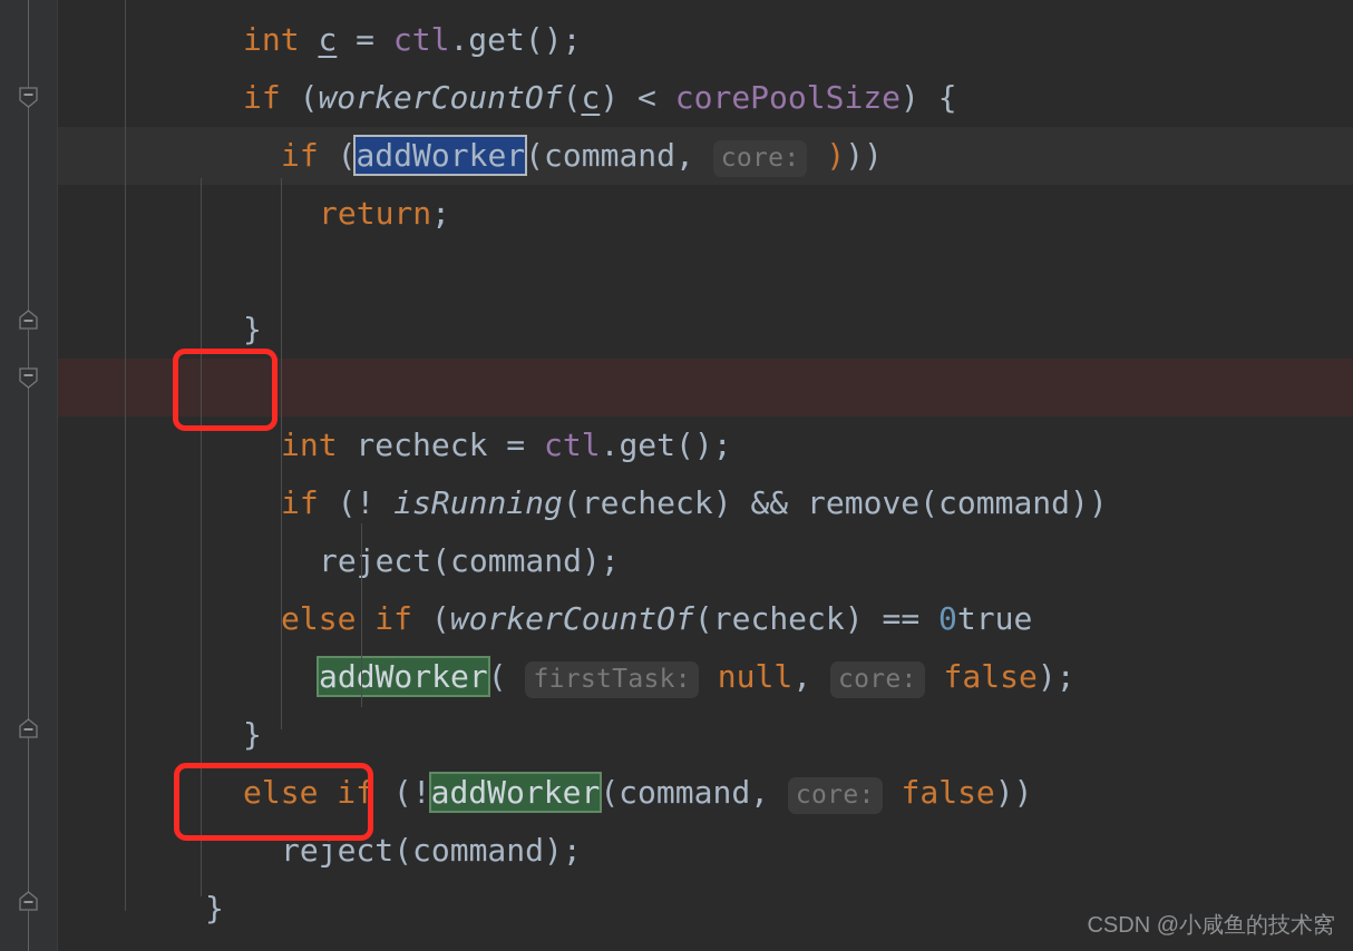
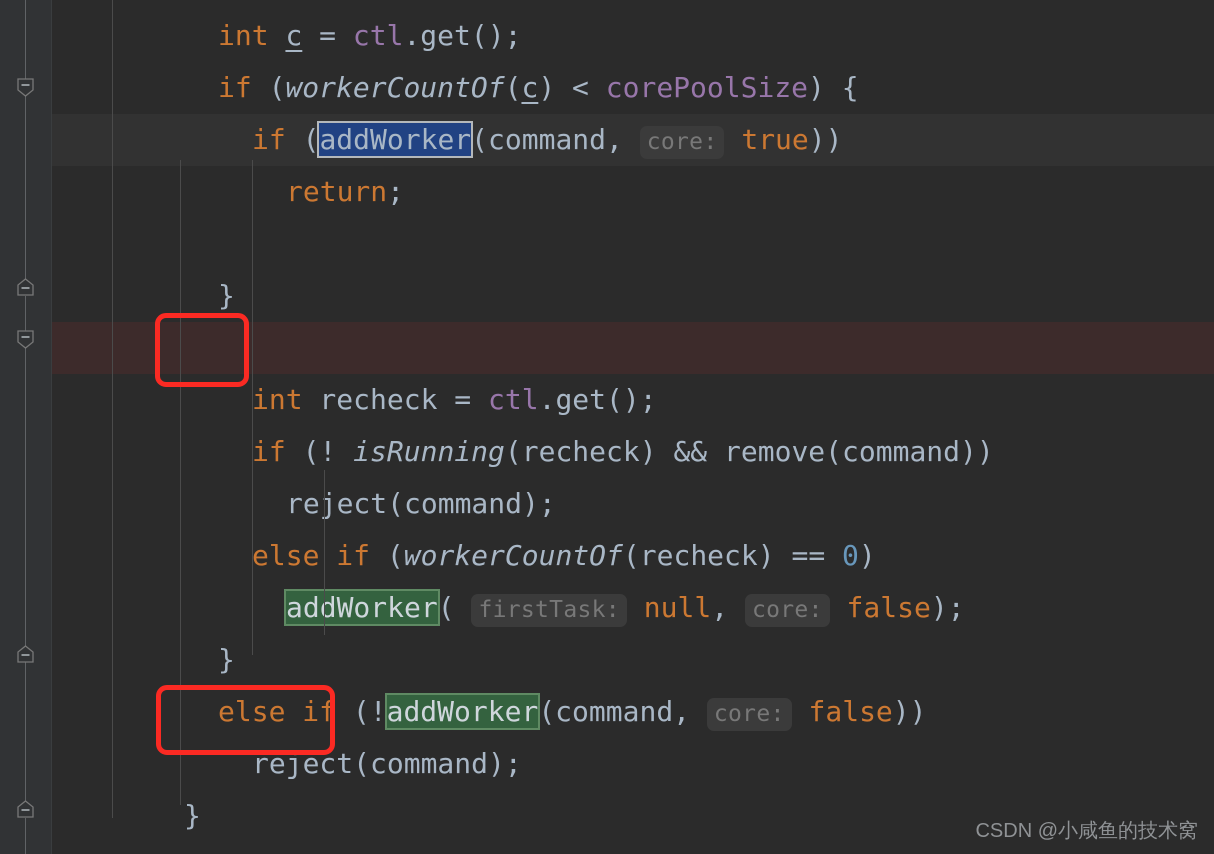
  int c = ctl.get();
  if (workerCountOf(c) < corePoolSize) {
- if (addWorker(command, core: )))
+ if (addWorker(command, core: true))
  return;
  }
  int recheck = ctl.get();
  if (! isRunning(recheck) && remove(command))
  reject(command);
- else if (workerCountOf(recheck) == 0true
+ else if (workerCountOf(recheck) == 0)
  addWorker( firstTask: null, core: false);
  }
  else if (!addWorker(command, core: false))
  reject(command);
  }
  CSDN @小咸鱼的技术窝
